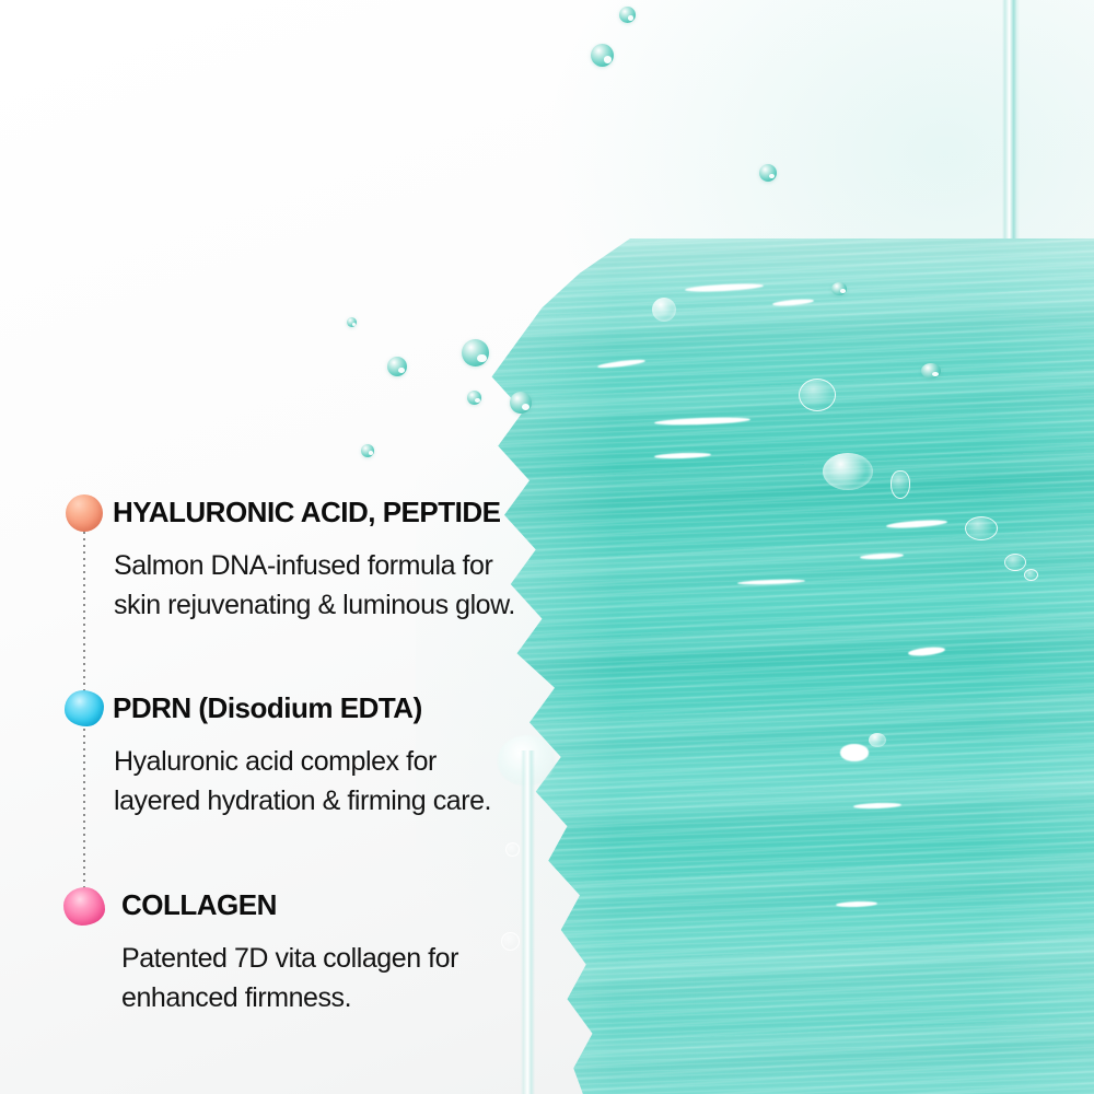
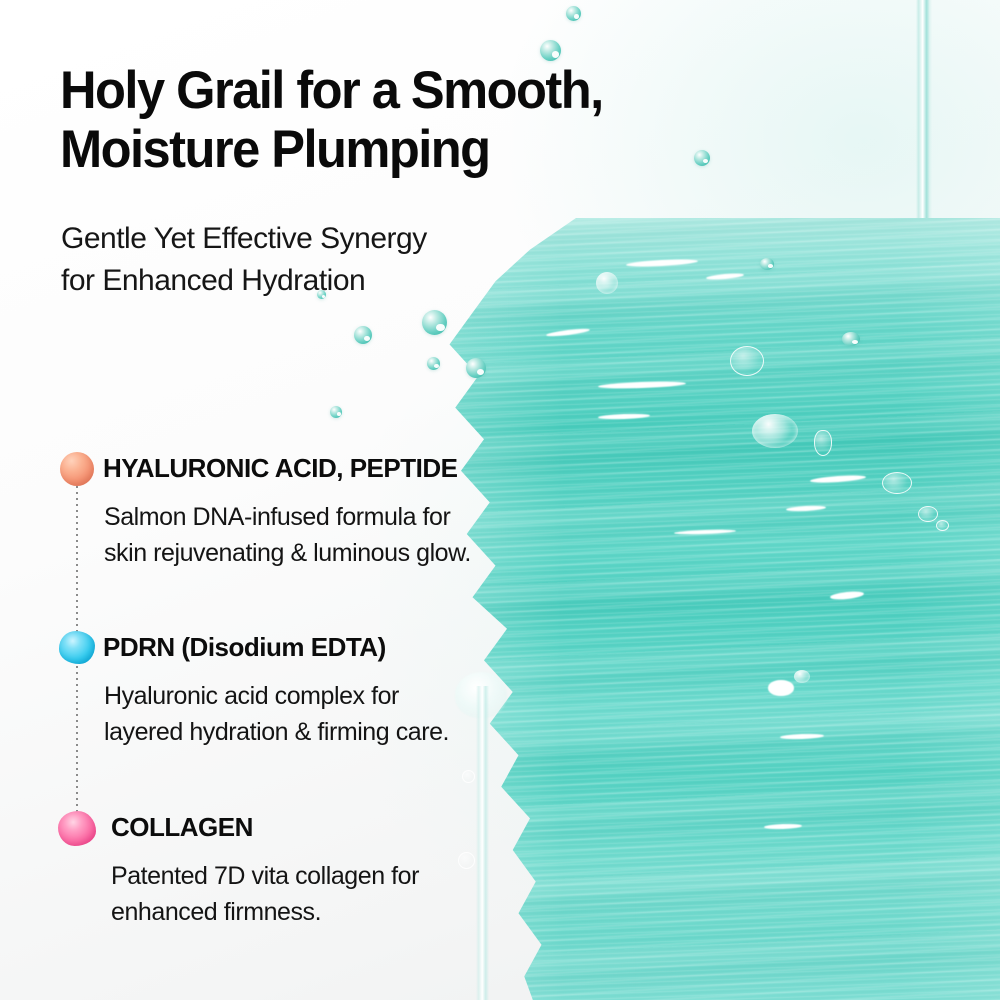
+ Holy Grail for a Smooth,
+ Moisture Plumping
+ Gentle Yet Effective Synergy
+ for Enhanced Hydration
  HYALURONIC ACID, PEPTIDE
  Salmon DNA-infused formula for
  skin rejuvenating & luminous glow.
  PDRN (Disodium EDTA)
  Hyaluronic acid complex for
  layered hydration & firming care.
  COLLAGEN
  Patented 7D vita collagen for
  enhanced firmness.
